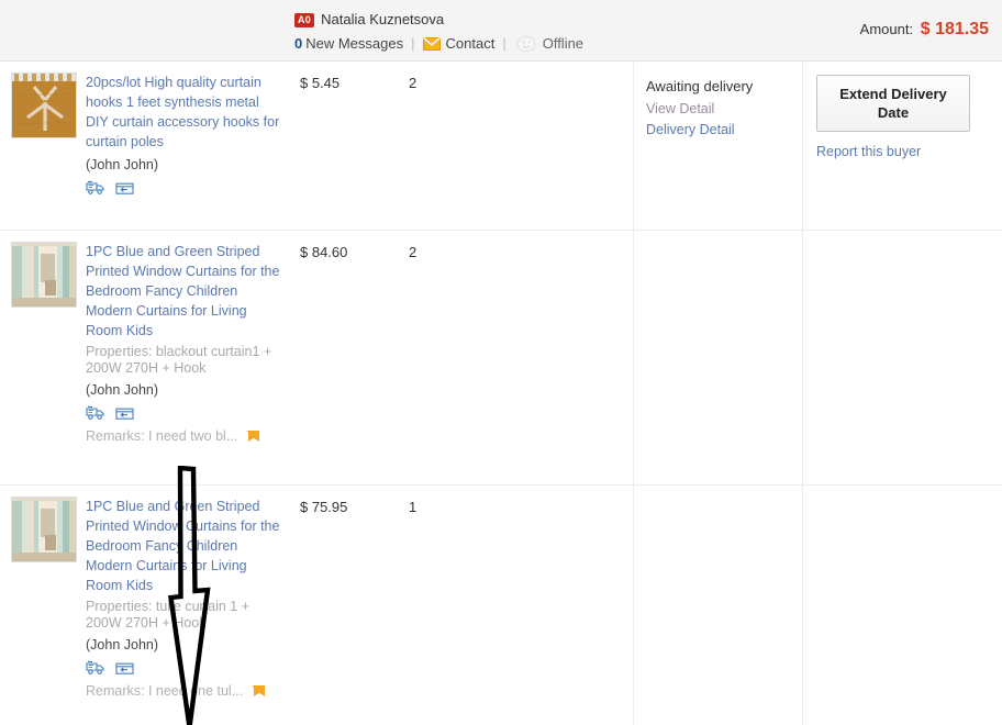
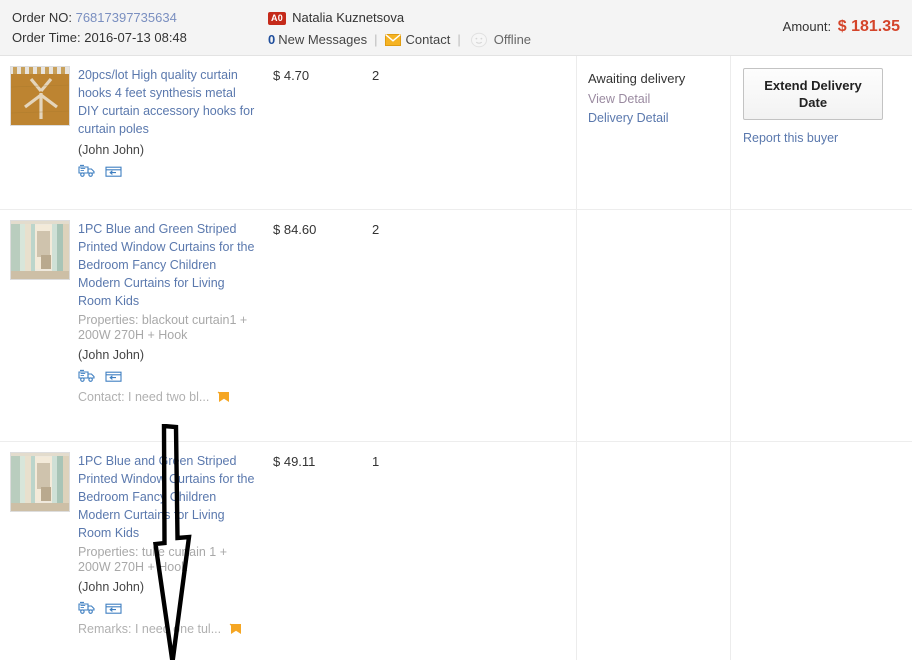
+ Order NO: 76817397735634
+ Order Time: 2016-07-13 08:48
  A0
  Natalia Kuznetsova
  0
  New Messages
  |
  Contact
  |
  Offline
  Amount: $ 181.35
- 20pcs/lot High quality curtain hooks 1 feet synthesis metal DIY curtain accessory hooks for curtain poles
+ 20pcs/lot High quality curtain hooks 4 feet synthesis metal DIY curtain accessory hooks for curtain poles
  (John John)
- $ 5.45
+ $ 4.70
  2
  Awaiting delivery
  View Detail
  Delivery Detail
  Extend Delivery Date
  Report this buyer
  1PC Blue and Green Striped Printed Window Curtains for the Bedroom Fancy Children Modern Curtains for Living Room Kids
  Properties: blackout curtain1 + 200W 270H + Hook
  (John John)
- Remarks: I need two bl...
+ Contact: I need two bl...
  $ 84.60
  2
  1PC Blue andren Striped Printed Window Curtains for the Bedroom Fanc Children Modern Curtainsor Living Room Kids
  Properties: tule curain 1 + 200W 270H + Hoo
  (John John)
  Remarks: I neene tul...
- $ 75.95
+ $ 49.11
  1
